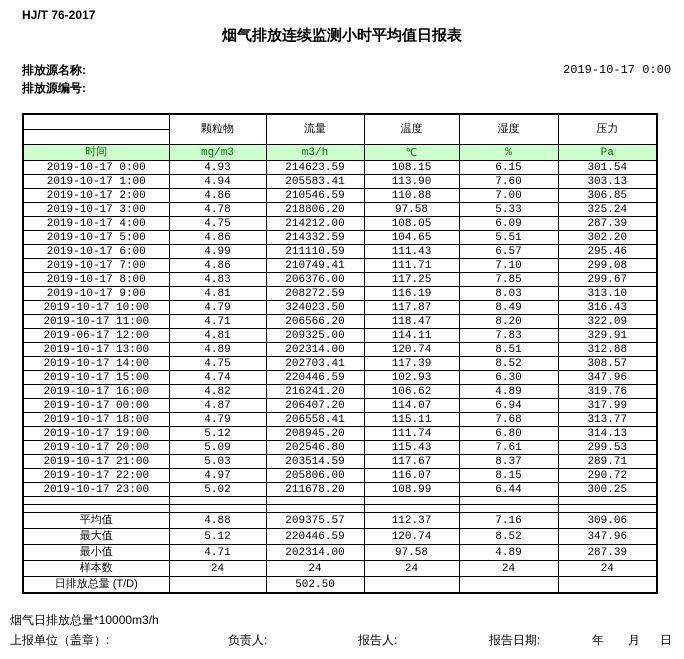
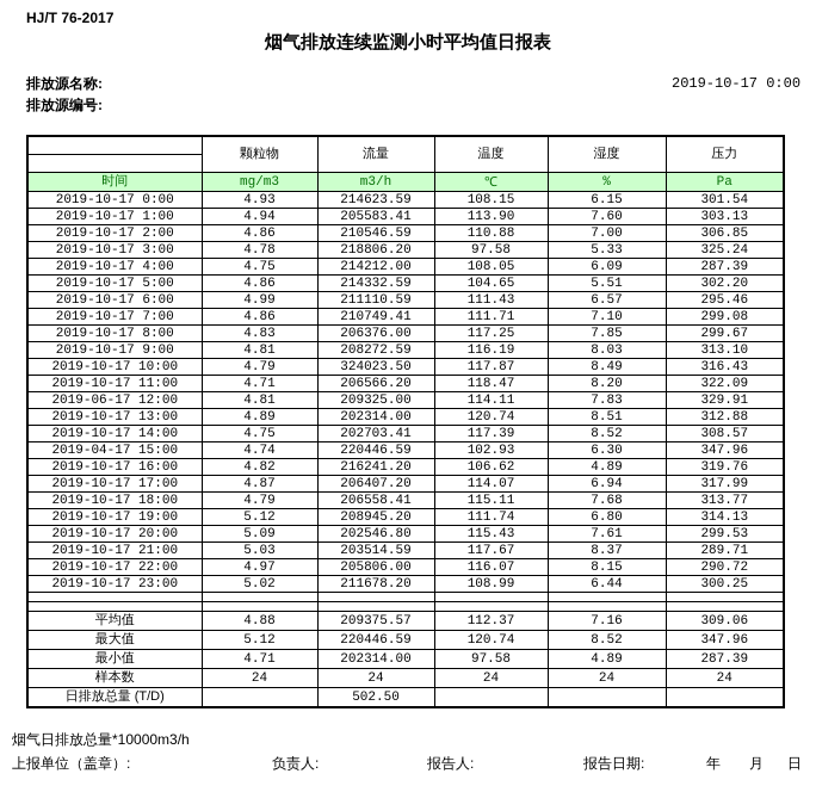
  HJ/T 76-2017
  烟气排放连续监测小时平均值日报表
  排放源名称:
  排放源编号:
  2019-10-17 0:00
  	颗粒物	流量	温度	湿度	压力
  时间	mg/m3	m3/h	℃	%	Pa
  2019-10-17 0:00	4.93	214623.59	108.15	6.15	301.54
  2019-10-17 1:00	4.94	205583.41	113.90	7.60	303.13
  2019-10-17 2:00	4.86	210546.59	110.88	7.00	306.85
  2019-10-17 3:00	4.78	218806.20	97.58	5.33	325.24
  2019-10-17 4:00	4.75	214212.00	108.05	6.09	287.39
  2019-10-17 5:00	4.86	214332.59	104.65	5.51	302.20
  2019-10-17 6:00	4.99	211110.59	111.43	6.57	295.46
  2019-10-17 7:00	4.86	210749.41	111.71	7.10	299.08
  2019-10-17 8:00	4.83	206376.00	117.25	7.85	299.67
  2019-10-17 9:00	4.81	208272.59	116.19	8.03	313.10
  2019-10-17 10:00	4.79	324023.50	117.87	8.49	316.43
  2019-10-17 11:00	4.71	206566.20	118.47	8.20	322.09
  2019-06-17 12:00	4.81	209325.00	114.11	7.83	329.91
  2019-10-17 13:00	4.89	202314.00	120.74	8.51	312.88
  2019-10-17 14:00	4.75	202703.41	117.39	8.52	308.57
- 2019-10-17 15:00	4.74	220446.59	102.93	6.30	347.96
+ 2019-04-17 15:00	4.74	220446.59	102.93	6.30	347.96
  2019-10-17 16:00	4.82	216241.20	106.62	4.89	319.76
- 2019-10-17 00:00	4.87	206407.20	114.07	6.94	317.99
+ 2019-10-17 17:00	4.87	206407.20	114.07	6.94	317.99
  2019-10-17 18:00	4.79	206558.41	115.11	7.68	313.77
  2019-10-17 19:00	5.12	208945.20	111.74	6.80	314.13
  2019-10-17 20:00	5.09	202546.80	115.43	7.61	299.53
  2019-10-17 21:00	5.03	203514.59	117.67	8.37	289.71
  2019-10-17 22:00	4.97	205806.00	116.07	8.15	290.72
  2019-10-17 23:00	5.02	211678.20	108.99	6.44	300.25
  平均值	4.88	209375.57	112.37	7.16	309.06
  最大值	5.12	220446.59	120.74	8.52	347.96
  最小值	4.71	202314.00	97.58	4.89	287.39
  样本数	24	24	24	24	24
  日排放总量 (T/D)		502.50
  烟气日排放总量*10000m3/h
  上报单位（盖章）:
  负责人:
  报告人:
  报告日期:
  年
  月
  日
